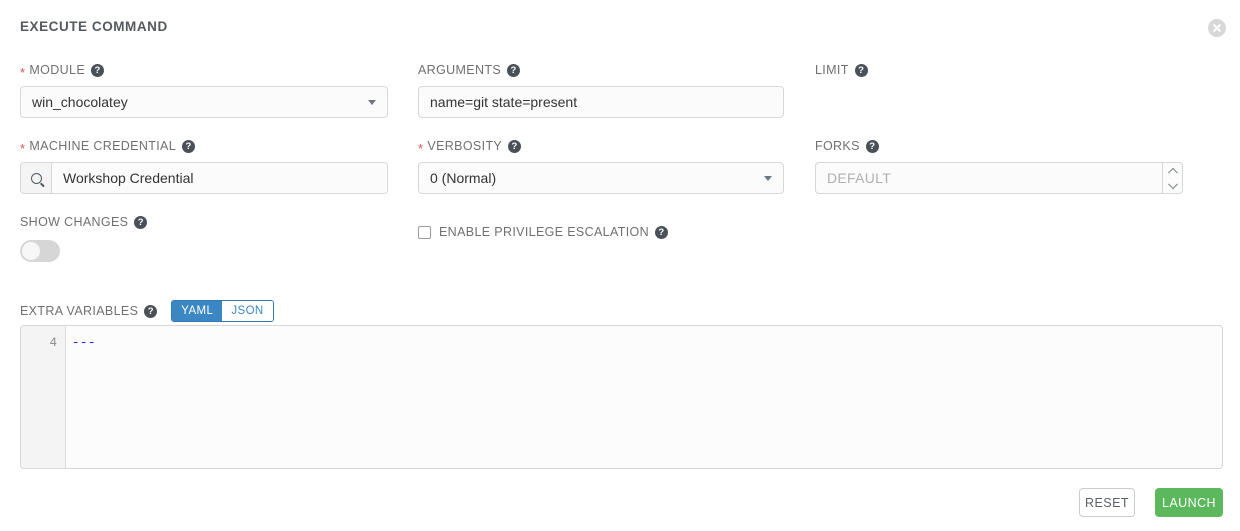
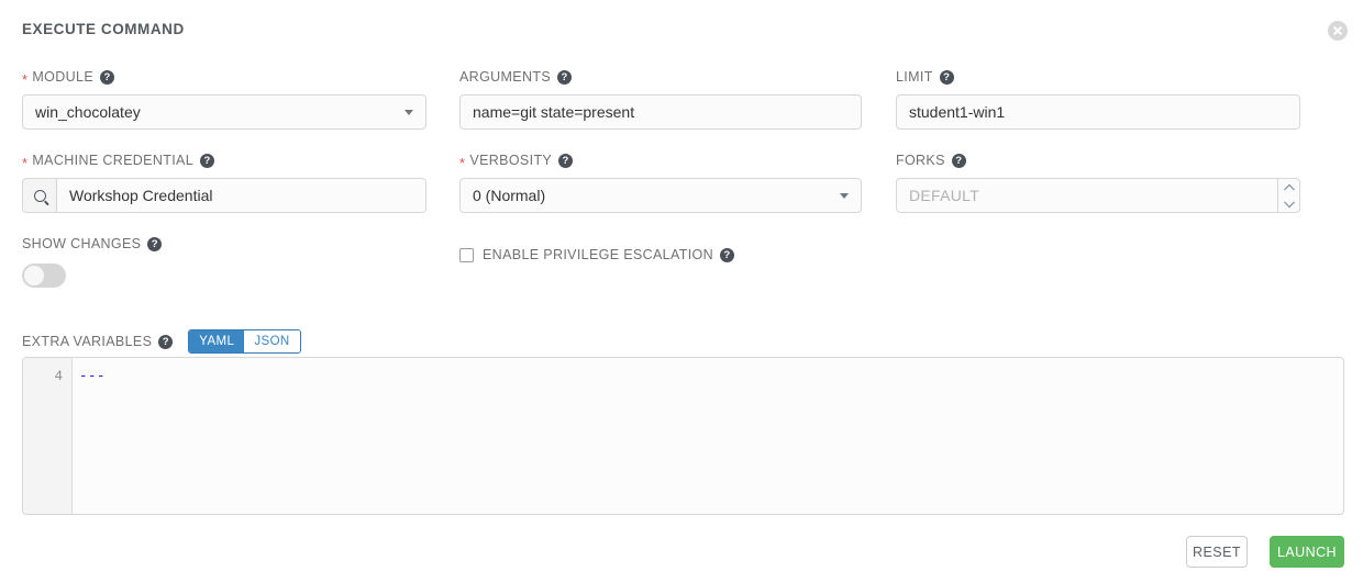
  EXECUTE COMMAND
  *
  MODULE
  ?
  win_chocolatey
  ARGUMENTS
  ?
  name=git state=present
  LIMIT
  ?
+ student1-win1
  *
  MACHINE CREDENTIAL
  ?
  Workshop Credential
  *
  VERBOSITY
  ?
  0 (Normal)
  FORKS
  ?
  DEFAULT
  SHOW CHANGES
  ?
  ENABLE PRIVILEGE ESCALATION
  ?
  EXTRA VARIABLES
  ?
  YAML
  JSON
  4
  ---
  RESET
  LAUNCH
